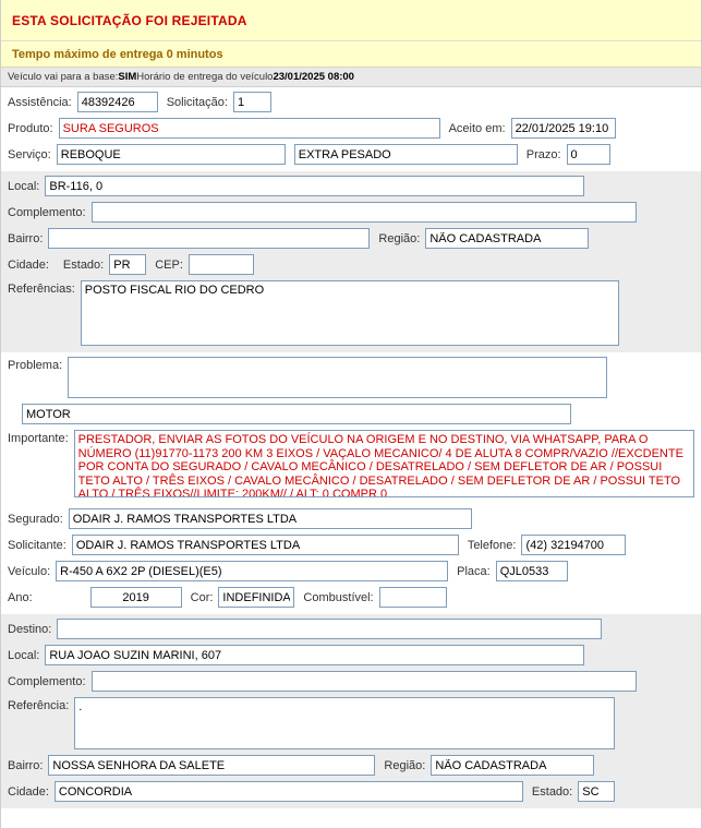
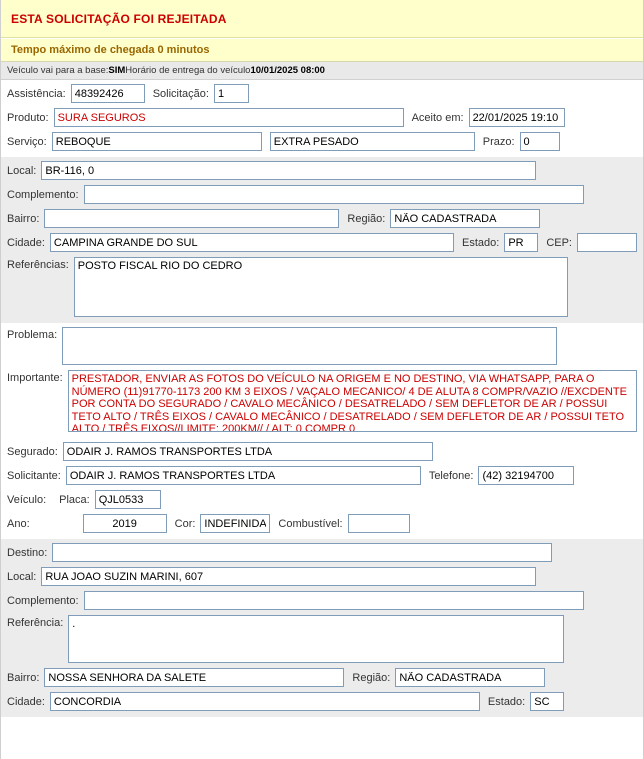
  ESTA SOLICITAÇÃO FOI REJEITADA
- Tempo máximo de entrega 0 minutos
+ Tempo máximo de chegada 0 minutos
  Veículo vai para a base:
  SIM
  Horário de entrega do veículo
- 23/01/2025 08:00
+ 10/01/2025 08:00
  Assistência:
  48392426
  Solicitação:
  1
  Produto:
  SURA SEGUROS
  Aceito em:
  22/01/2025 19:10
  Serviço:
  REBOQUE
  EXTRA PESADO
  Prazo:
  0
  Local:
  BR-116, 0
  Complemento:
  Bairro:
  Região:
  NÃO CADASTRADA
  Cidade:
+ CAMPINA GRANDE DO SUL
  Estado:
  PR
  CEP:
  Referências:
  POSTO FISCAL RIO DO CEDRO
  Problema:
- MOTOR
  Importante:
  Segurado:
  ODAIR J. RAMOS TRANSPORTES LTDA
  Solicitante:
  ODAIR J. RAMOS TRANSPORTES LTDA
  Telefone:
  (42) 32194700
  Veículo:
- R-450 A 6X2 2P (DIESEL)(E5)
  Placa:
  QJL0533
  Ano:
  2019
  Cor:
  INDEFINIDA
  Combustível:
  Destino:
  Local:
  RUA JOAO SUZIN MARINI, 607
  Complemento:
  Referência:
  .
  Bairro:
  NOSSA SENHORA DA SALETE
  Região:
  NÃO CADASTRADA
  Cidade:
  CONCORDIA
  Estado:
  SC
